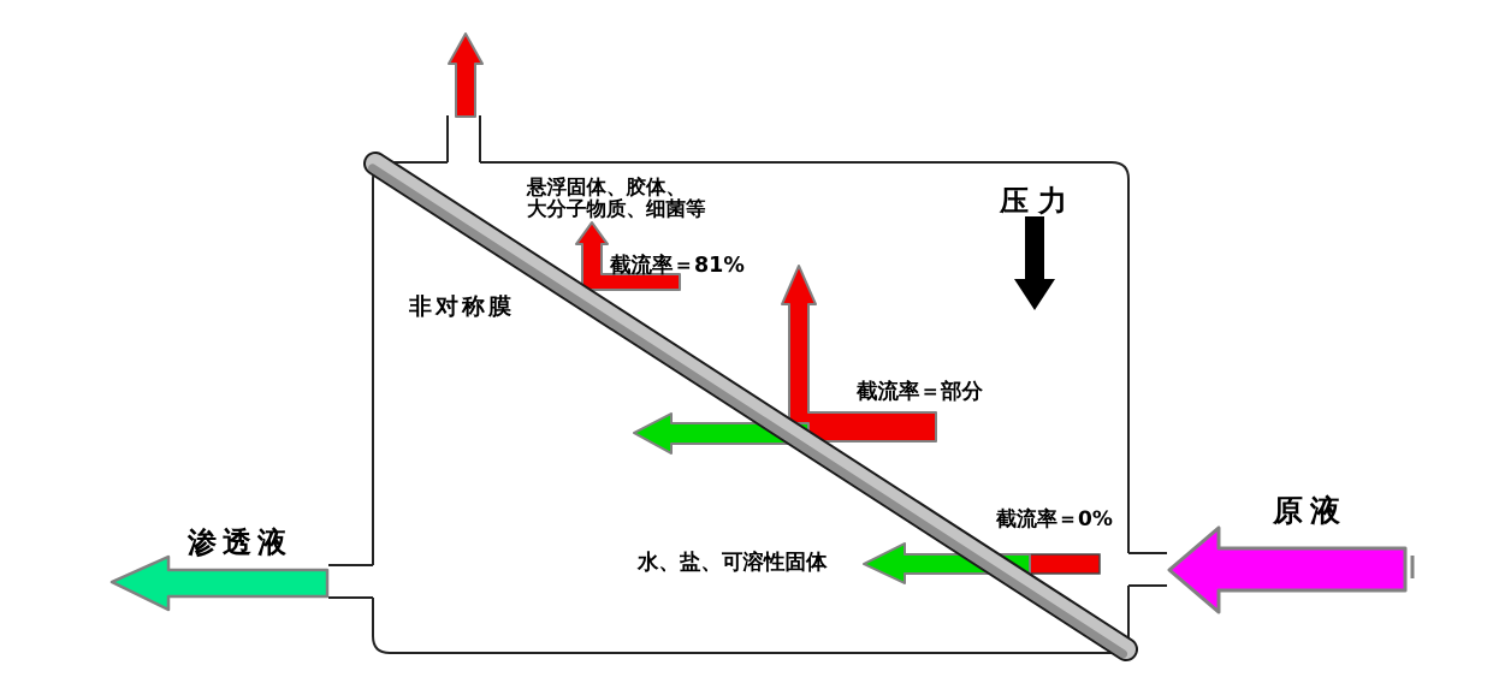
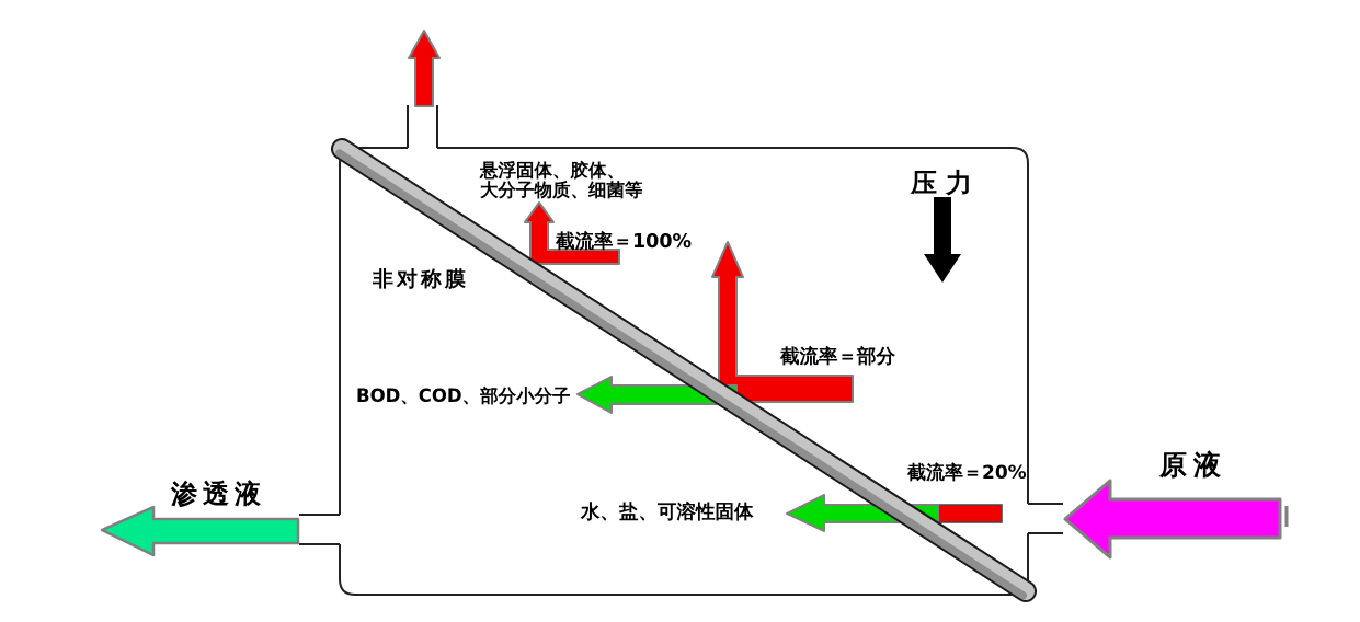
  悬浮固体、胶体、
  大分子物质、细菌等
  压力
  非对称膜
- 截流率＝81%
+ 截流率＝100%
  截流率＝部分
+ BOD、COD、部分小分子
- 截流率＝0%
+ 截流率＝20%
  水、盐、可溶性固体
  渗透液
  原液
